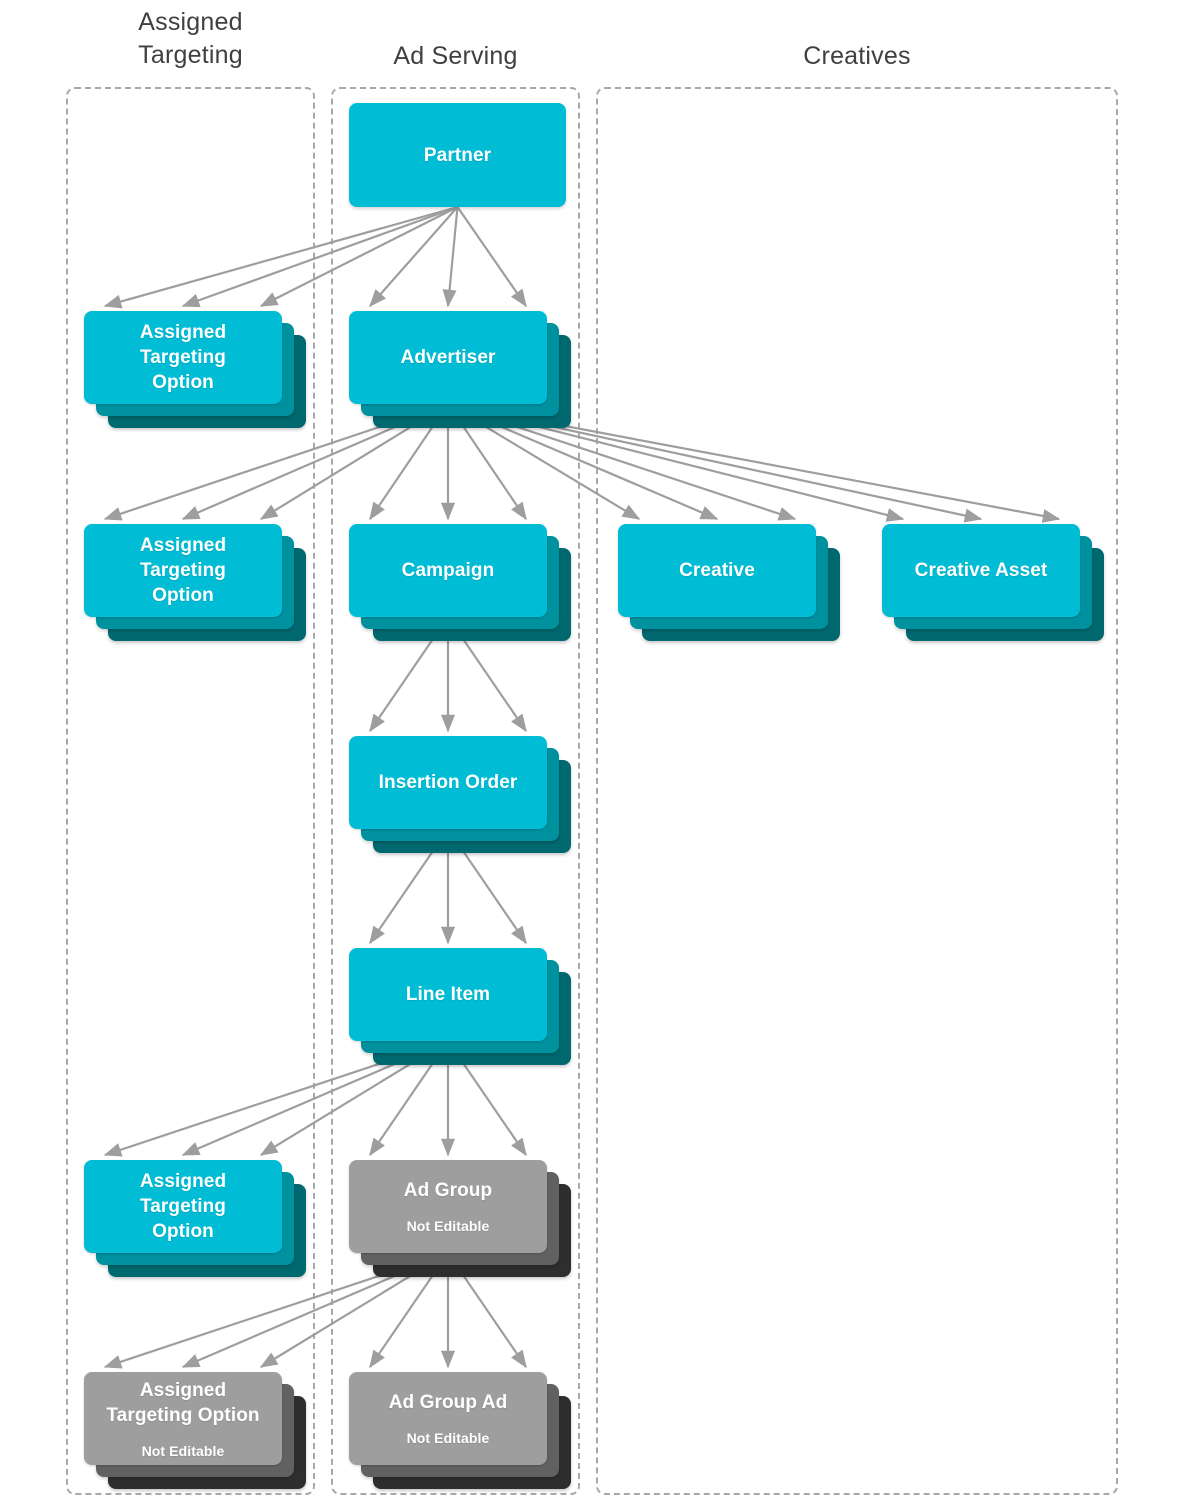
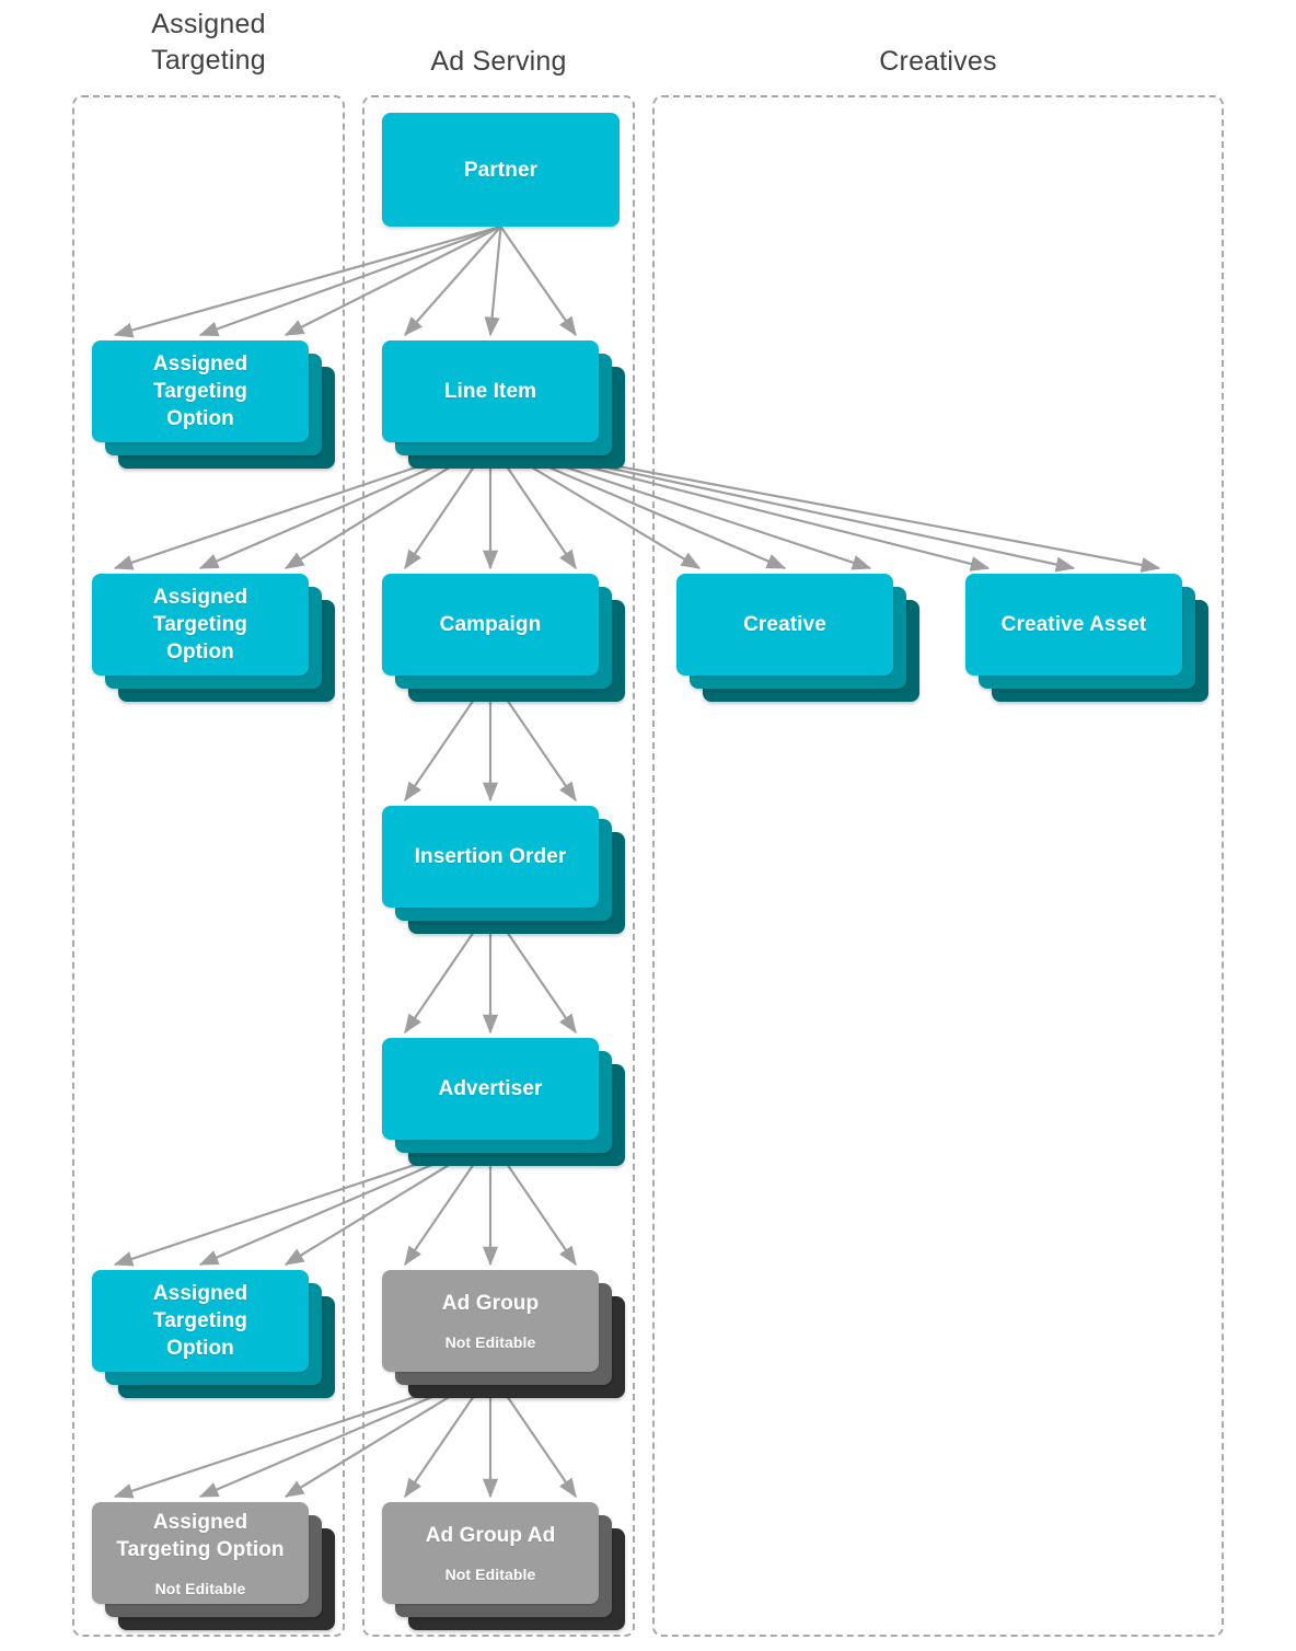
  Assigned
  Targeting
  Ad Serving
  Creatives
  Partner
  Assigned
  Targeting
  Option
- Advertiser
+ Line Item
  Assigned
  Targeting
  Option
  Campaign
  Creative
  Creative Asset
  Insertion Order
- Line Item
+ Advertiser
  Assigned
  Targeting
  Option
  Ad Group
  Not Editable
  Assigned
  Targeting Option
  Not Editable
  Ad Group Ad
  Not Editable
